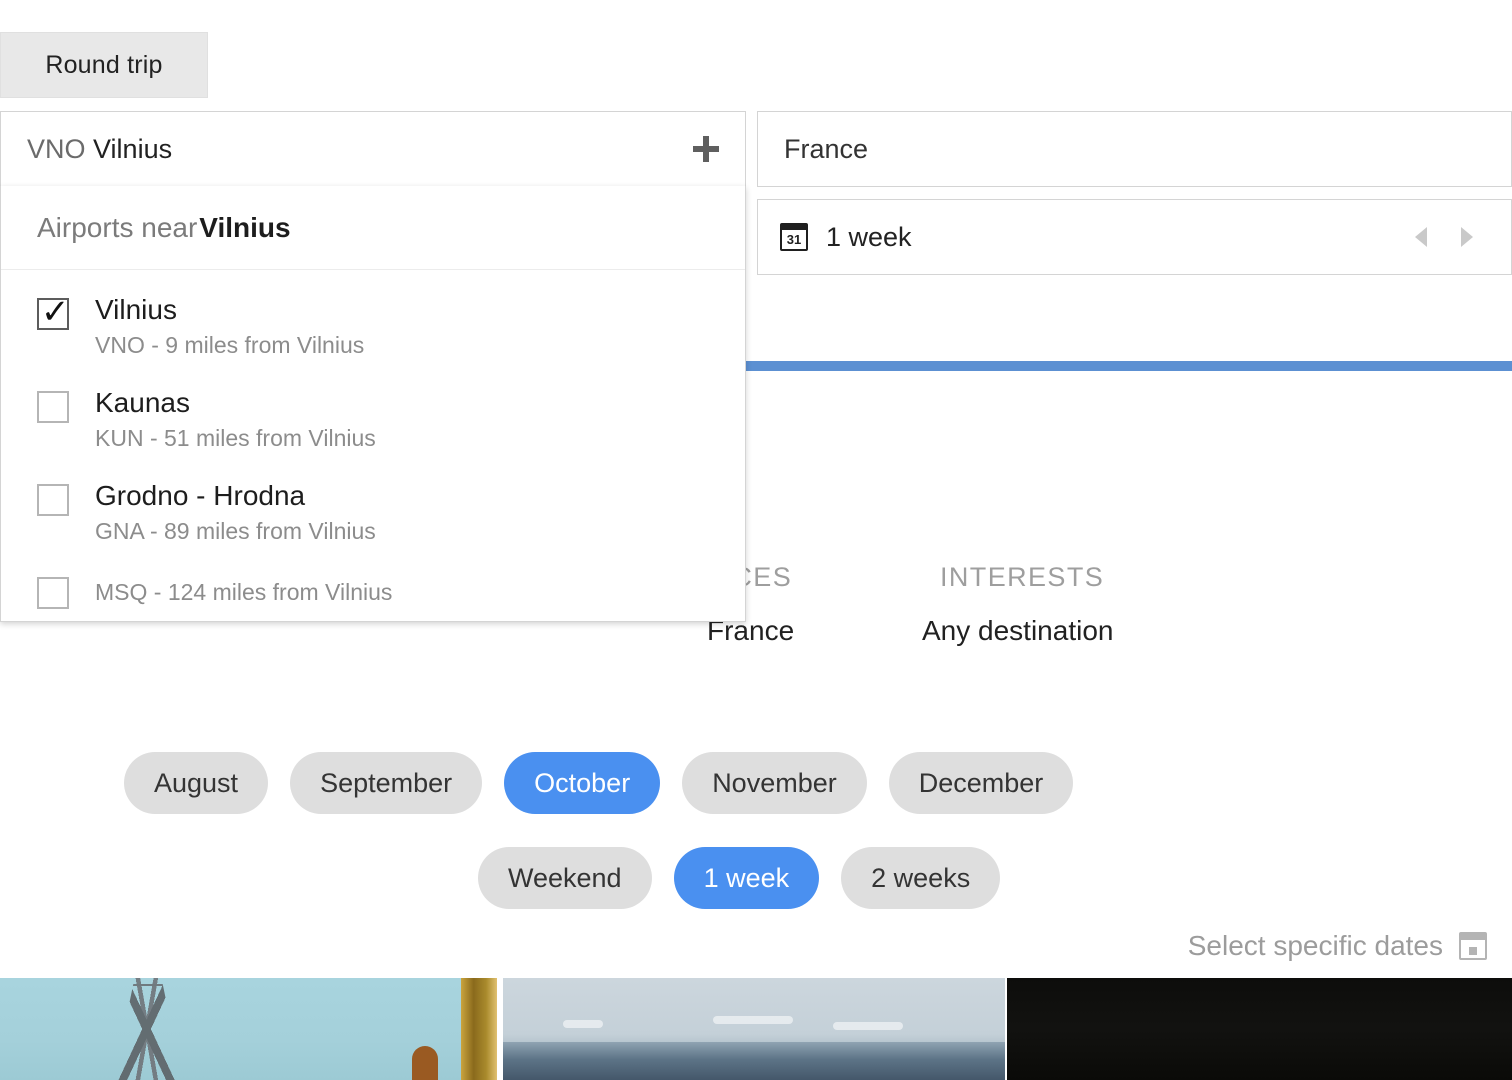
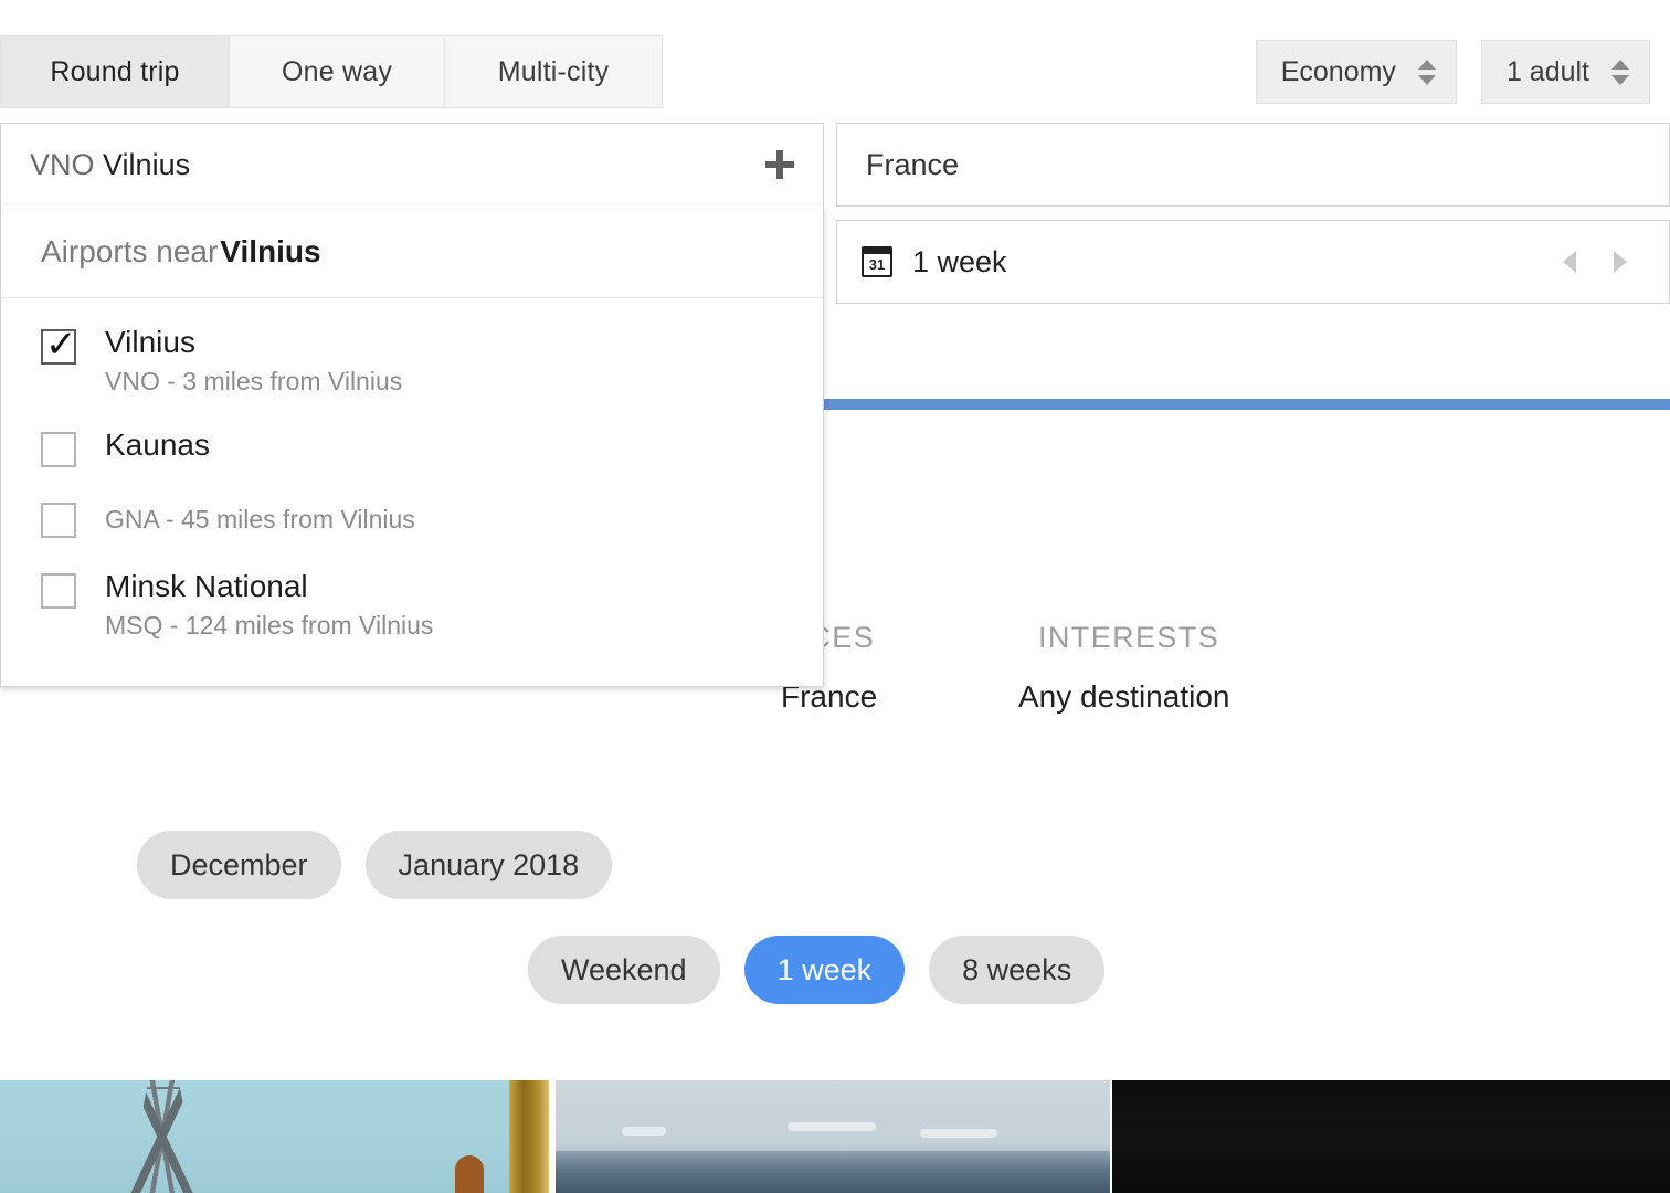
  Round trip
+ One way
+ Multi-city
+ Economy
+ 1 adult
  VNO Vilnius
  France
  31
  1 week
  France
  INTERESTS
  Any destination
- August
- September
- October
- November
  December
+ January 2018
  Weekend
  1 week
- 2 weeks
+ 8 weeks
- Select specific dates
  Airports near
  Vilnius
  ✓
  Vilnius
- VNO - 9 miles from Vilnius
+ VNO - 3 miles from Vilnius
  Kaunas
- KUN - 51 miles from Vilnius
- Grodno - Hrodna
- GNA - 89 miles from Vilnius
+ GNA - 45 miles from Vilnius
+ Minsk National
  MSQ - 124 miles from Vilnius
